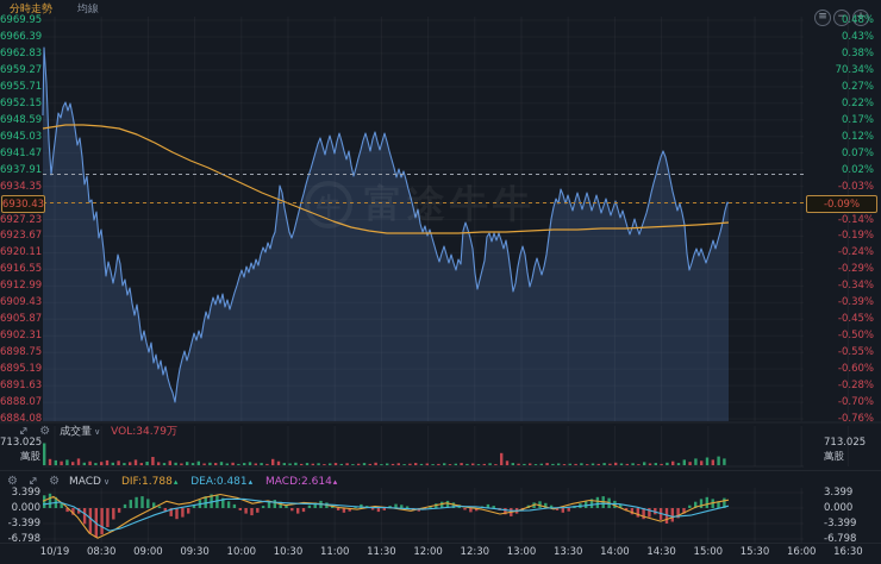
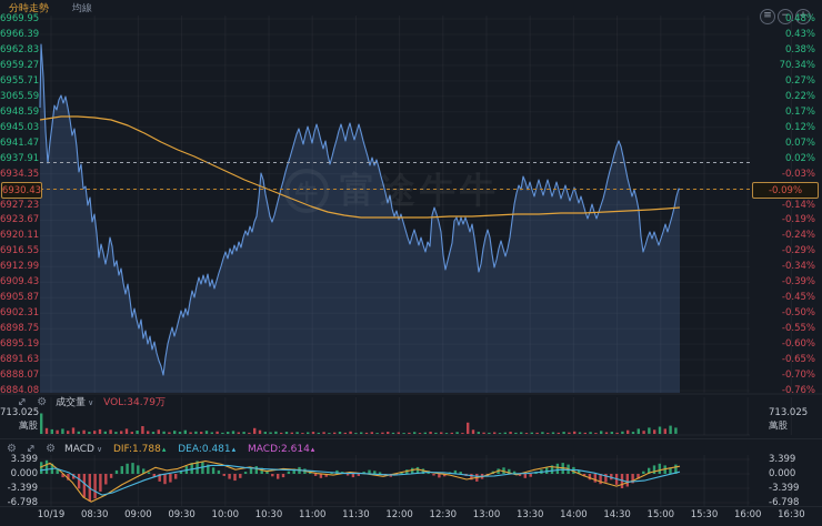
  分時走勢 均線
  ≡
  −
  +
  牛
  富途牛牛
  6969.95
  6966.39
  6962.83
  6959.27
  6955.71
- 6952.15
+ 3065.59
  6948.59
  6945.03
  6941.47
  6937.91
  6934.35
  6927.23
  6923.67
  6920.11
  6916.55
  6912.99
  6909.43
  6905.87
  6902.31
  6898.75
  6895.19
  6891.63
  6888.07
  6884.08
  0.48%
  0.43%
  0.38%
  70.34%
  0.27%
  0.22%
  0.17%
  0.12%
  0.07%
  0.02%
  -0.03%
  -0.14%
  -0.19%
  -0.24%
  -0.29%
  -0.34%
  -0.39%
  -0.45%
  -0.50%
  -0.55%
  -0.60%
- -0.28%
+ -0.65%
  -0.70%
  -0.76%
  6930.43
  -0.09%
  713.025
  萬股
  713.025
  萬股
  3.399
  3.399
  0.000
  0.000
  -3.399
  -3.399
  -6.798
  -6.798
  10/19
  08:30
  09:00
  09:30
  10:00
  10:30
  11:00
  11:30
  12:00
  12:30
  13:00
  13:30
  14:00
  14:30
  15:00
  15:30
  16:00
  16:30
